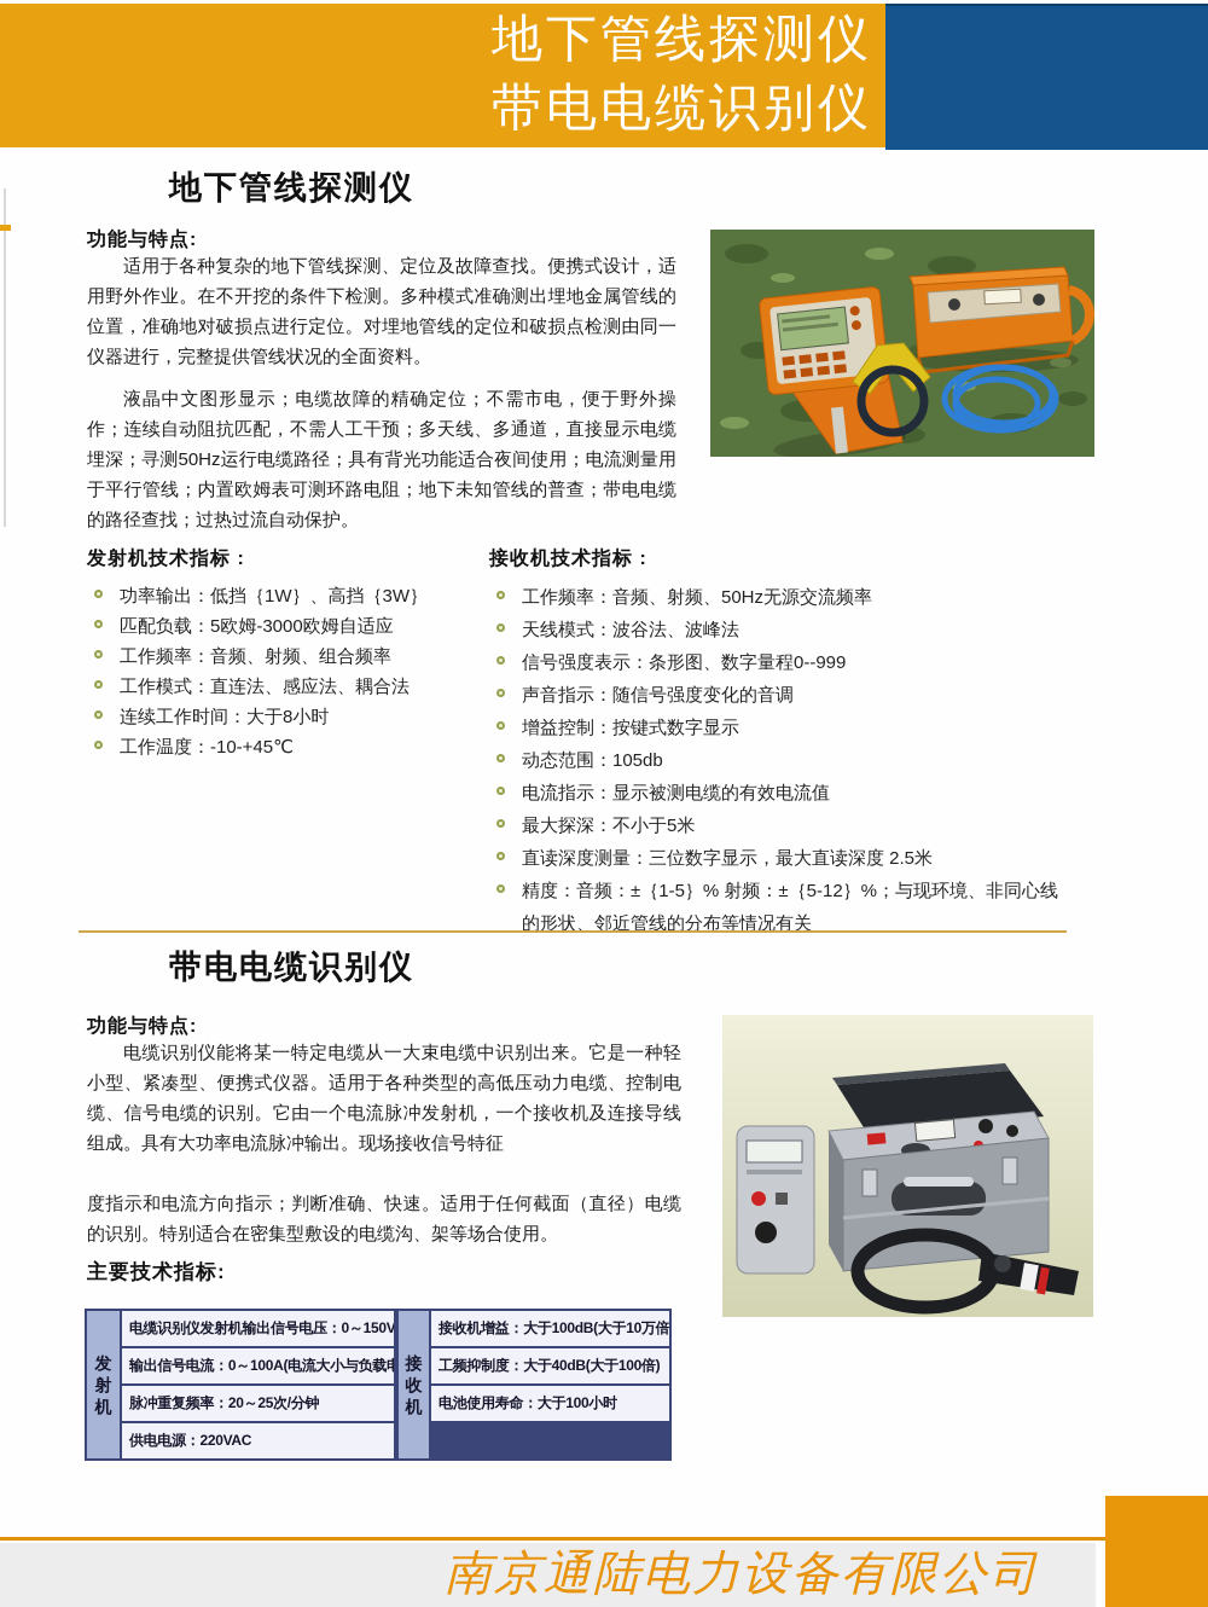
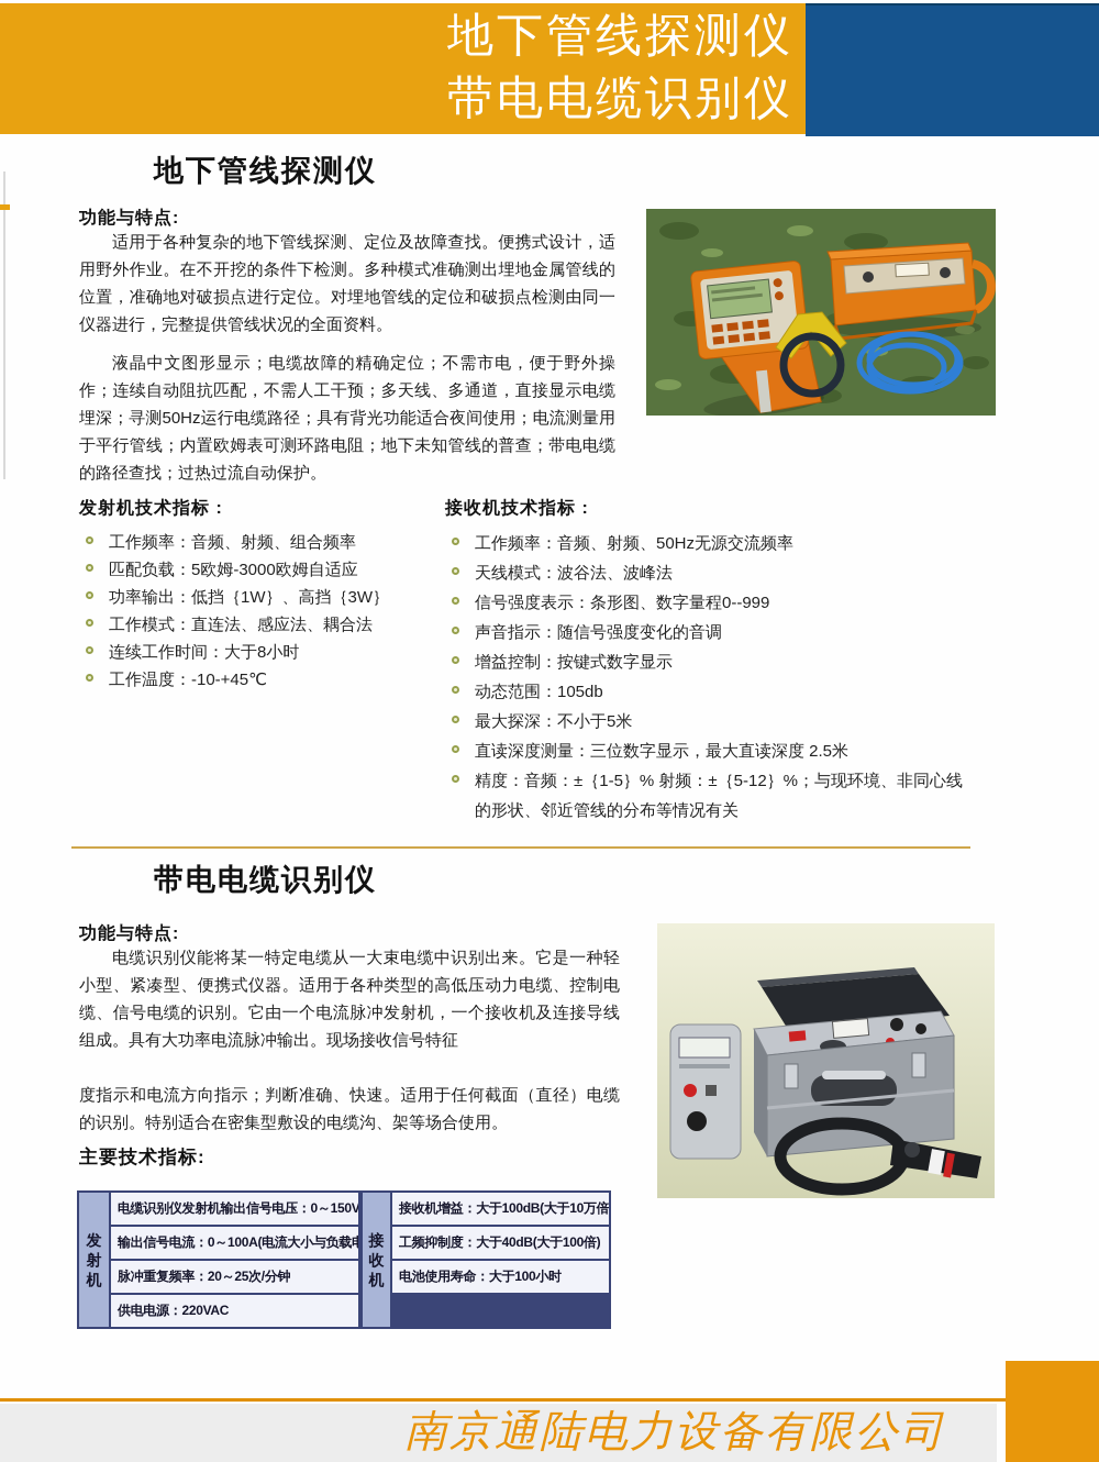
  地下管线探测仪
  带电电缆识别仪
  地下管线探测仪
  功能与特点:
  适用于各种复杂的地下管线探测、定位及故障查找。便携式设计，适用野外作业。在不开挖的条件下检测。多种模式准确测出埋地金属管线的位置，准确地对破损点进行定位。对埋地管线的定位和破损点检测由同一仪器进行，完整提供管线状况的全面资料。
  液晶中文图形显示；电缆故障的精确定位；不需市电，便于野外操作；连续自动阻抗匹配，不需人工干预；多天线、多通道，直接显示电缆埋深；寻测50Hz运行电缆路径；具有背光功能适合夜间使用；电流测量用于平行管线；内置欧姆表可测环路电阻；地下未知管线的普查；带电电缆的路径查找；过热过流自动保护。
  发射机技术指标 :
- 功率输出：低挡｛1W｝、高挡｛3W｝
+ 工作频率：音频、射频、组合频率
  匹配负载：5欧姆-3000欧姆自适应
- 工作频率：音频、射频、组合频率
+ 功率输出：低挡｛1W｝、高挡｛3W｝
  工作模式：直连法、感应法、耦合法
  连续工作时间：大于8小时
  工作温度：-10-+45℃
  接收机技术指标 :
  工作频率：音频、射频、50Hz无源交流频率
  天线模式：波谷法、波峰法
  信号强度表示：条形图、数字量程0--999
  声音指示：随信号强度变化的音调
  增益控制：按键式数字显示
  动态范围：105db
- 电流指示：显示被测电缆的有效电流值
  最大探深：不小于5米
  直读深度测量：三位数字显示，最大直读深度 2.5米
  精度：音频：±｛1-5｝% 射频：±｛5-12｝%；与现环境、非同心线的形状、邻近管线的分布等情况有关
  带电电缆识别仪
  功能与特点:
  电缆识别仪能将某一特定电缆从一大束电缆中识别出来。它是一种轻小型、紧凑型、便携式仪器。适用于各种类型的高低压动力电缆、控制电缆、信号电缆的识别。它由一个电流脉冲发射机，一个接收机及连接导线组成。具有大功率电流脉冲输出。现场接收信号特征
  度指示和电流方向指示；判断准确、快速。适用于任何截面（直径）电缆的识别。特别适合在密集型敷设的电缆沟、架等场合使用。
  主要技术指标:
  发射机
  电缆识别仪发射机输出信号电压：0～150V
  输出信号电流：0～100A(电流大小与负载电
  脉冲重复频率：20～25次/分钟
  供电电源：220VAC
  接收机
  接收机增益：大于100dB(大于10万倍
  工频抑制度：大于40dB(大于100倍)
  电池使用寿命：大于100小时
  南京通陆电力设备有限公司
